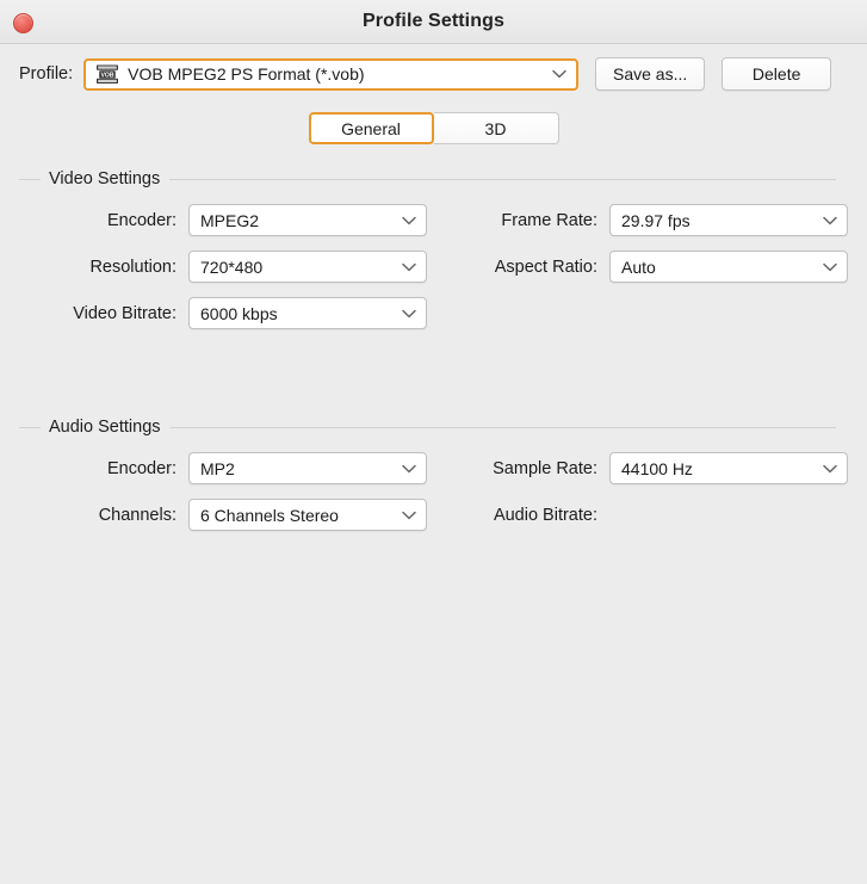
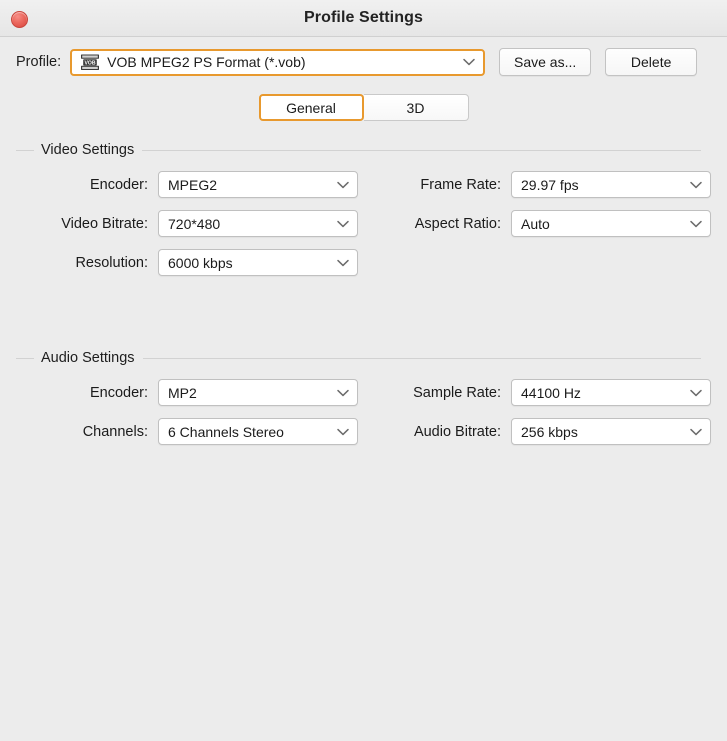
  Profile Settings
  Profile:
  VOB MPEG2 PS Format (*.vob)
  Save as...
  Delete
  General
  3D
  Video Settings
  Encoder:
  MPEG2
  Frame Rate:
  29.97 fps
- Resolution:
+ Video Bitrate:
  720*480
  Aspect Ratio:
  Auto
- Video Bitrate:
+ Resolution:
  6000 kbps
  Audio Settings
  Encoder:
  MP2
  Sample Rate:
  44100 Hz
  Channels:
  6 Channels Stereo
  Audio Bitrate:
+ 256 kbps
